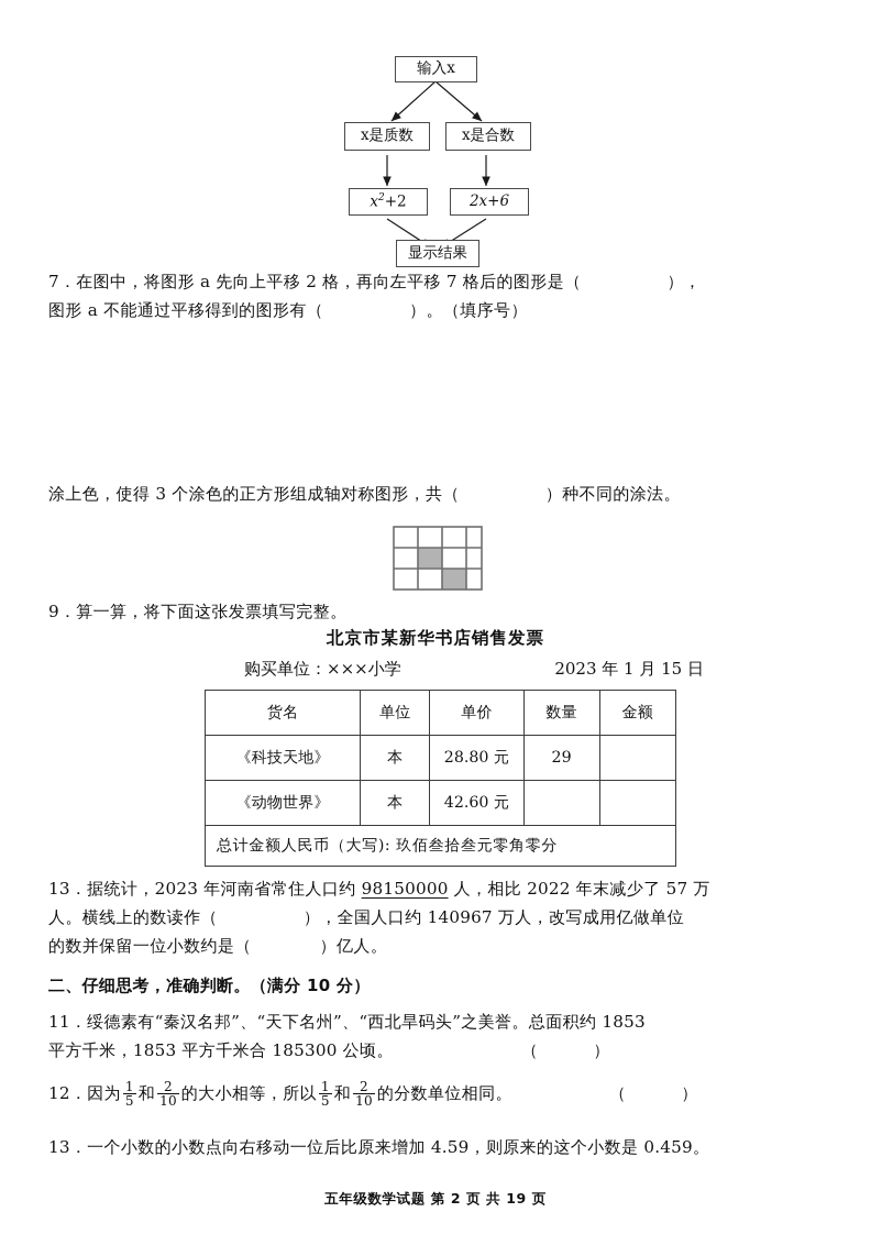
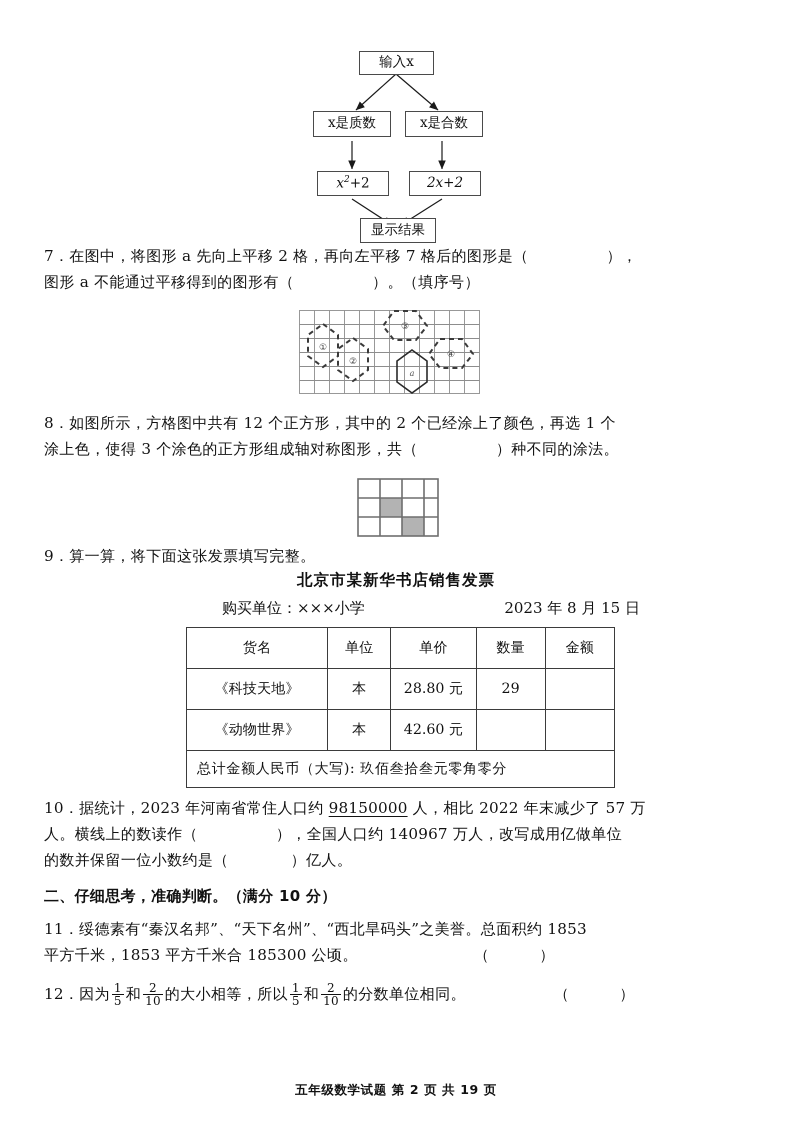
  输入x
  x是质数
  x是合数
  x2+2
- 2x+6
+ 2x+2
  显示结果
  7．在图中，将图形 a 先向上平移 2 格，再向左平移 7 格后的图形是（ ），
  图形 a 不能通过平移得到的图形有（ ）。（填序号）
+ ①
+ ②
+ ③
+ ④
+ a
+ 8．如图所示，方格图中共有 12 个正方形，其中的 2 个已经涂上了颜色，再选 1 个
  涂上色，使得 3 个涂色的正方形组成轴对称图形，共（ ）种不同的涂法。
  9．算一算，将下面这张发票填写完整。
  北京市某新华书店销售发票
  购买单位：×××小学
- 2023 年 1 月 15 日
+ 2023 年 8 月 15 日
  货名	单位	单价	数量	金额
  《科技天地》	本	28.80 元	29
  《动物世界》	本	42.60 元
  总计金额人民币（大写): 玖佰叁拾叁元零角零分
- 13．据统计，2023 年河南省常住人口约 98150000 人，相比 2022 年末减少了 57 万
+ 10．据统计，2023 年河南省常住人口约 98150000 人，相比 2022 年末减少了 57 万
  人。横线上的数读作（ ），全国人口约 140967 万人，改写成用亿做单位
  的数并保留一位小数约是（ ）亿人。
  二、仔细思考，准确判断。（满分 10 分）
  11．绥德素有“秦汉名邦”、“天下名州”、“西北旱码头”之美誉。总面积约 1853
  平方千米，1853 平方千米合 185300 公顷。 （ ）
  12．因为
  1
  5
  和
  2
  10
  的大小相等，所以
  1
  5
  和
  2
  10
  的分数单位相同。 （ ）
- 13．一个小数的小数点向右移动一位后比原来增加 4.59，则原来的这个小数是 0.459。
  五年级数学试题 第 2 页 共 19 页
